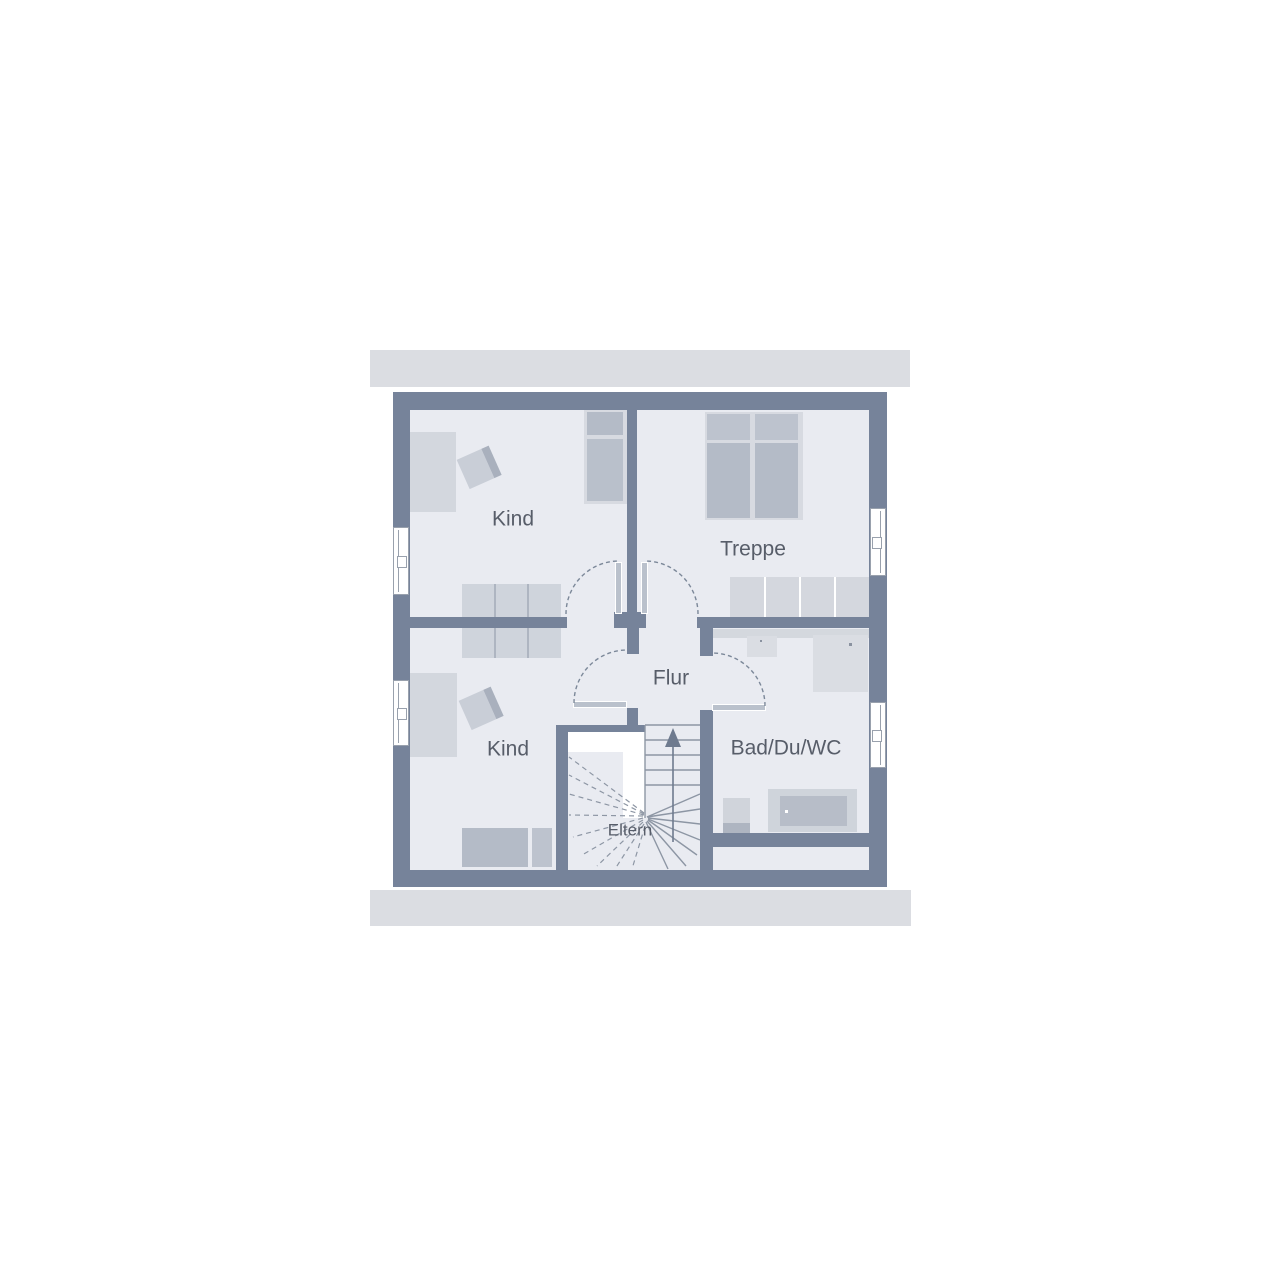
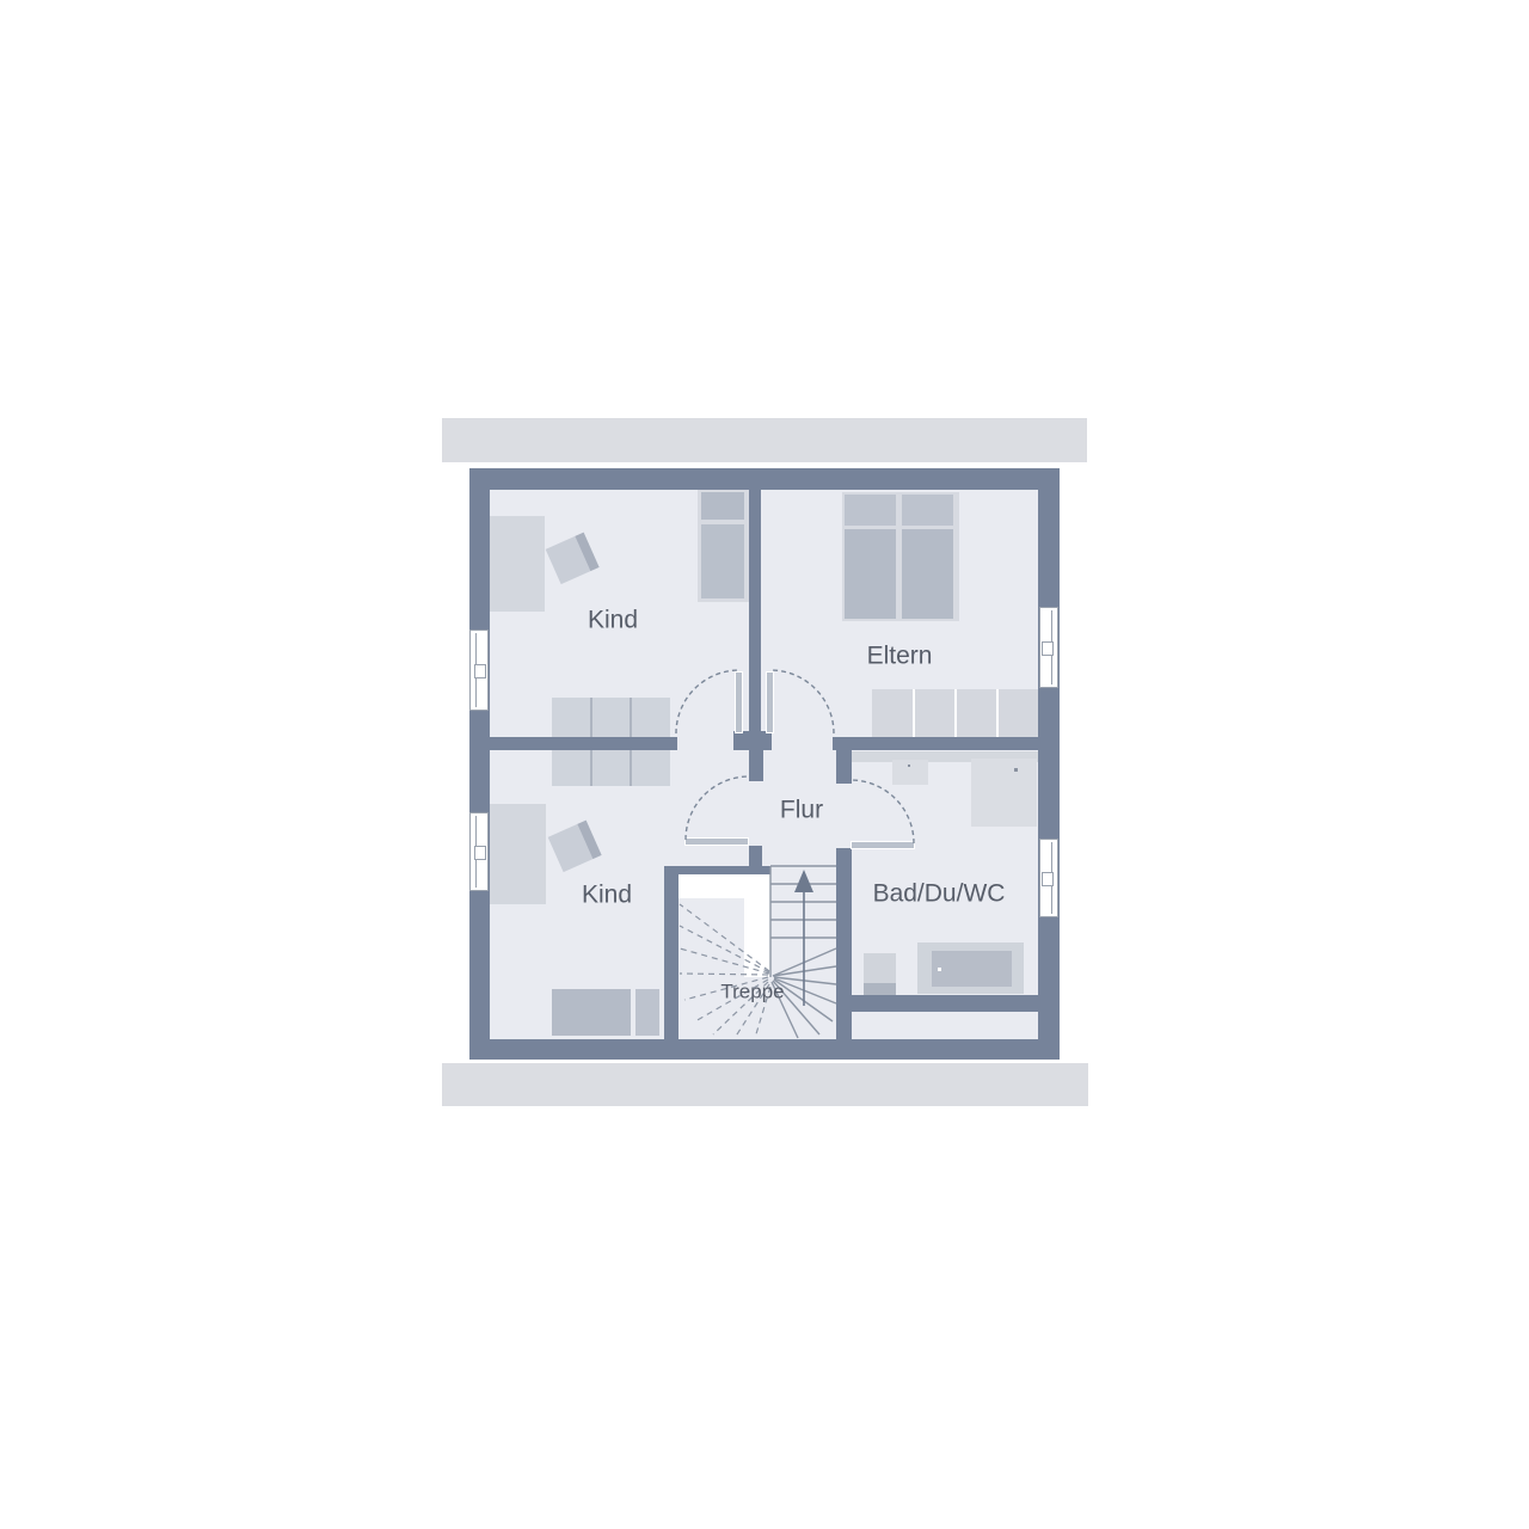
  Kind
- Treppe
+ Eltern
  Kind
  Flur
- Eltern
+ Treppe
  Bad/Du/WC
